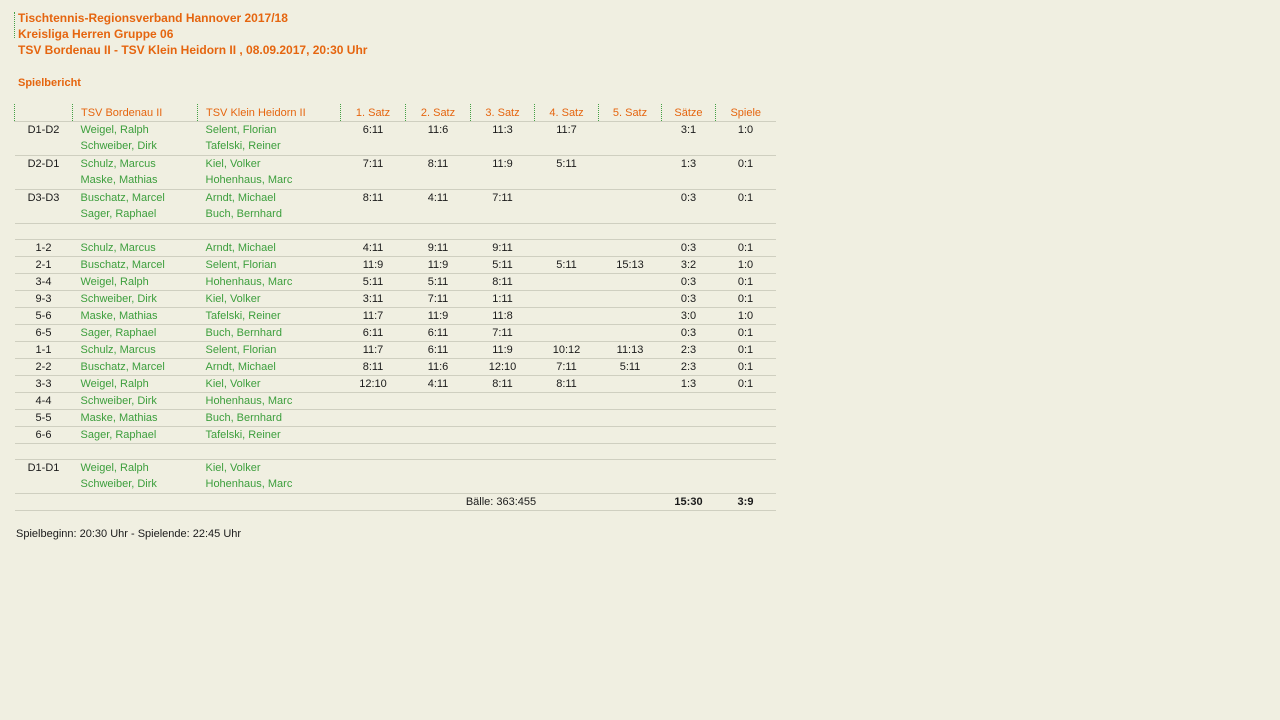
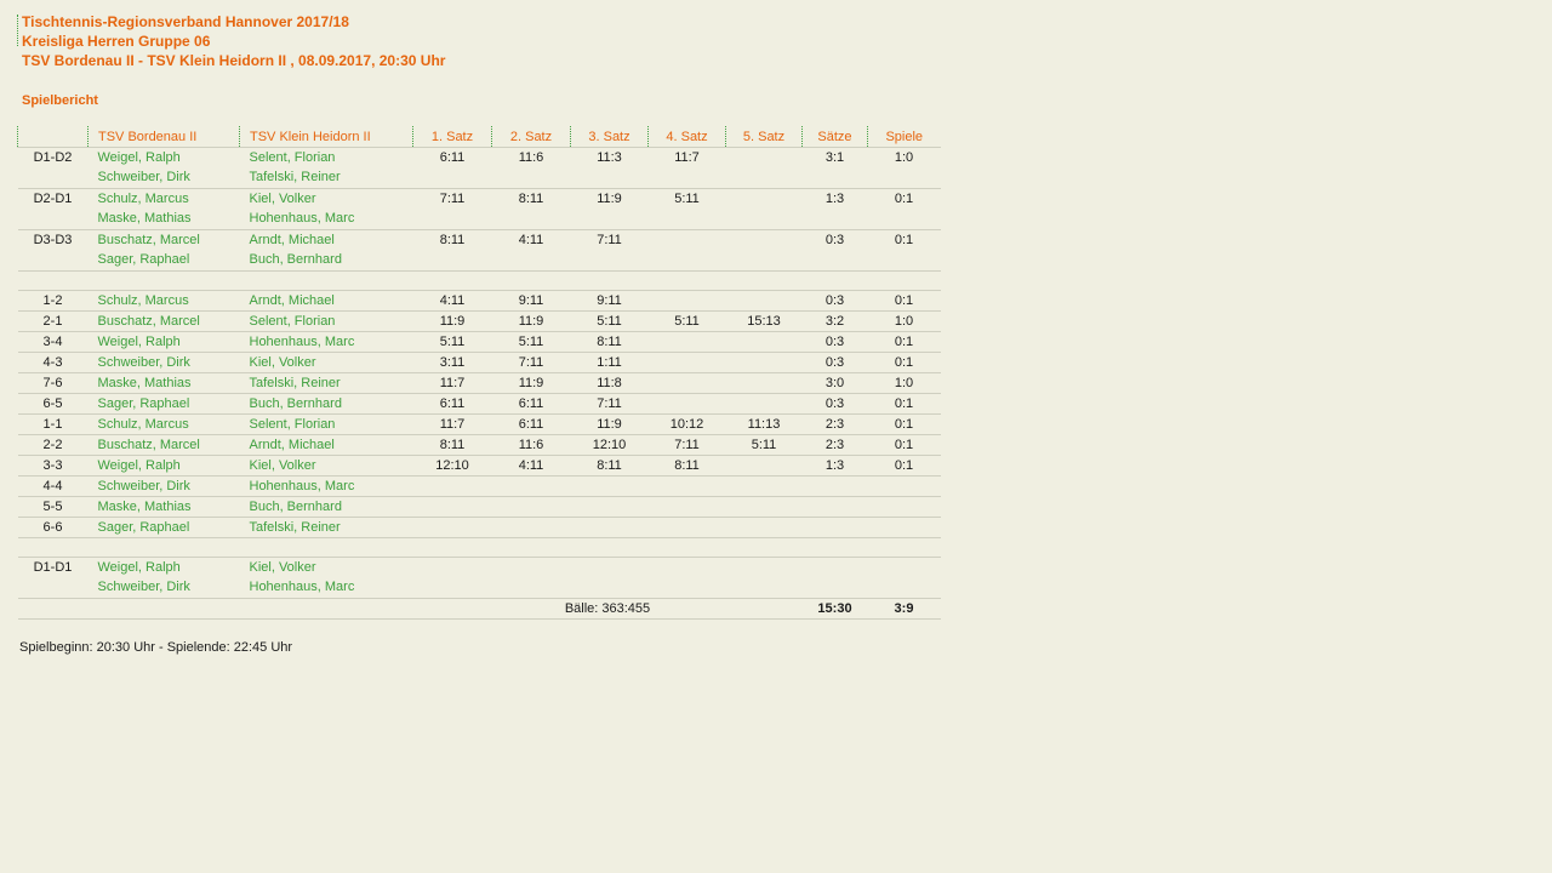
  Tischtennis-Regionsverband Hannover 2017/18
  Kreisliga Herren Gruppe 06
  TSV Bordenau II - TSV Klein Heidorn II , 08.09.2017, 20:30 Uhr
  Spielbericht
  	TSV Bordenau II	TSV Klein Heidorn II	1. Satz	2. Satz	3. Satz	4. Satz	5. Satz	Sätze	Spiele
  D1-D2	Weigel, RalphSchweiber, Dirk	Selent, FlorianTafelski, Reiner	6:11	11:6	11:3	11:7		3:1	1:0
  D2-D1	Schulz, MarcusMaske, Mathias	Kiel, VolkerHohenhaus, Marc	7:11	8:11	11:9	5:11		1:3	0:1
  D3-D3	Buschatz, MarcelSager, Raphael	Arndt, MichaelBuch, Bernhard	8:11	4:11	7:11			0:3	0:1
  1-2	Schulz, Marcus	Arndt, Michael	4:11	9:11	9:11			0:3	0:1
  2-1	Buschatz, Marcel	Selent, Florian	11:9	11:9	5:11	5:11	15:13	3:2	1:0
  3-4	Weigel, Ralph	Hohenhaus, Marc	5:11	5:11	8:11			0:3	0:1
- 9-3	Schweiber, Dirk	Kiel, Volker	3:11	7:11	1:11			0:3	0:1
+ 4-3	Schweiber, Dirk	Kiel, Volker	3:11	7:11	1:11			0:3	0:1
- 5-6	Maske, Mathias	Tafelski, Reiner	11:7	11:9	11:8			3:0	1:0
+ 7-6	Maske, Mathias	Tafelski, Reiner	11:7	11:9	11:8			3:0	1:0
  6-5	Sager, Raphael	Buch, Bernhard	6:11	6:11	7:11			0:3	0:1
  1-1	Schulz, Marcus	Selent, Florian	11:7	6:11	11:9	10:12	11:13	2:3	0:1
  2-2	Buschatz, Marcel	Arndt, Michael	8:11	11:6	12:10	7:11	5:11	2:3	0:1
  3-3	Weigel, Ralph	Kiel, Volker	12:10	4:11	8:11	8:11		1:3	0:1
  4-4	Schweiber, Dirk	Hohenhaus, Marc
  5-5	Maske, Mathias	Buch, Bernhard
  6-6	Sager, Raphael	Tafelski, Reiner
  D1-D1	Weigel, RalphSchweiber, Dirk	Kiel, VolkerHohenhaus, Marc
  	Bälle: 363:455	15:30	3:9
  Spielbeginn: 20:30 Uhr - Spielende: 22:45 Uhr
